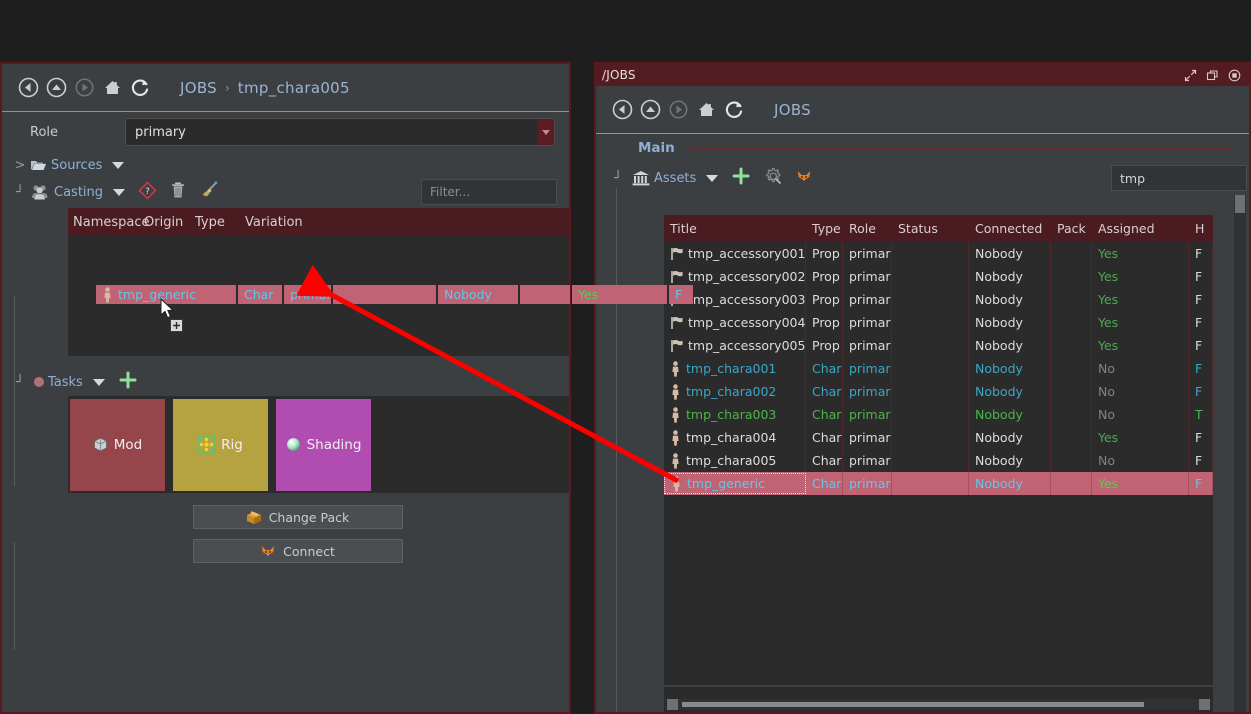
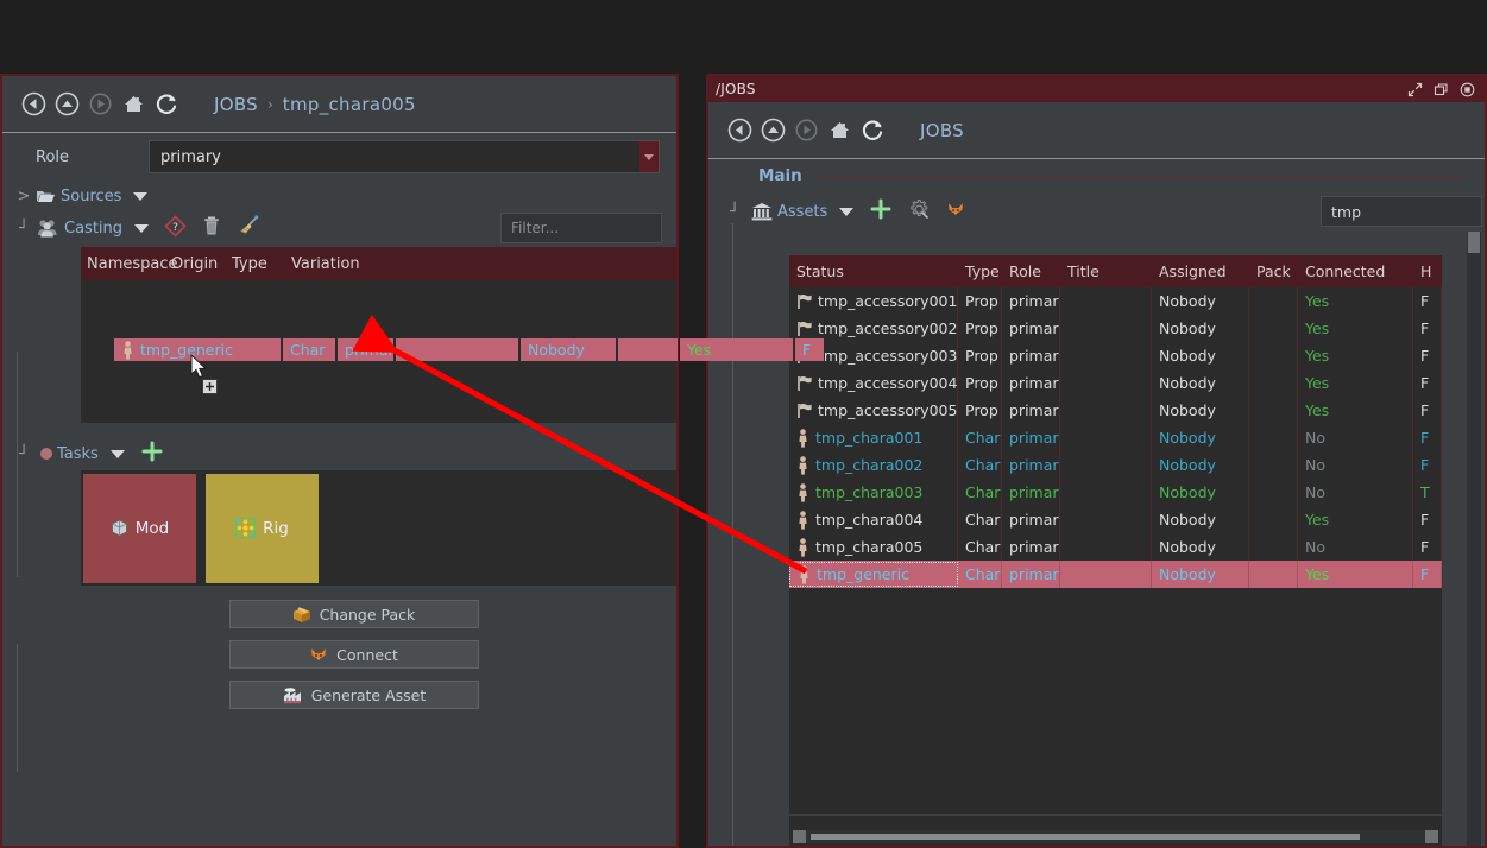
  JOBS
  ›
  tmp_chara005
  Role
  primary
  >
  Sources
  ┘
  Casting
  ?
  Filter...
  Namespace
  Origin
  Type
  Variation
  ┘
  Tasks
  Mod
  Rig
- Shading
  Change Pack
  Connect
+ Generate Asset
  /JOBS
  JOBS
  Main
  ┘
  Assets
  tmp
- Title
+ Status
  Type
  Role
- Status
+ Title
- Connected
+ Assigned
  Pack
- Assigned
+ Connected
  H
  tmp_accessory001
  Prop
  primar
  Nobody
  Yes
  F
  tmp_accessory002
  Prop
  primar
  Nobody
  Yes
  F
  mp_accessory003
  Prop
  primar
  Nobody
  Yes
  F
  tmp_accessory004
  Prop
  primar
  Nobody
  Yes
  F
  tmp_accessory005
  Prop
  primar
  Nobody
  Yes
  F
  tmp_chara001
  Char
  primar
  Nobody
  No
  F
  tmp_chara002
  Char
  primar
  Nobody
  No
  F
  tmp_chara003
  Char
  primar
  Nobody
  No
  T
  tmp_chara004
  Char
  primar
  Nobody
  Yes
  F
  tmp_chara005
  Char
  primar
  Nobody
  No
  F
  tmp_generic
  Char
  primar
  Nobody
  Yes
  F
  tmp_generic
  Char
  primar
  Nobody
  Yes
  F
